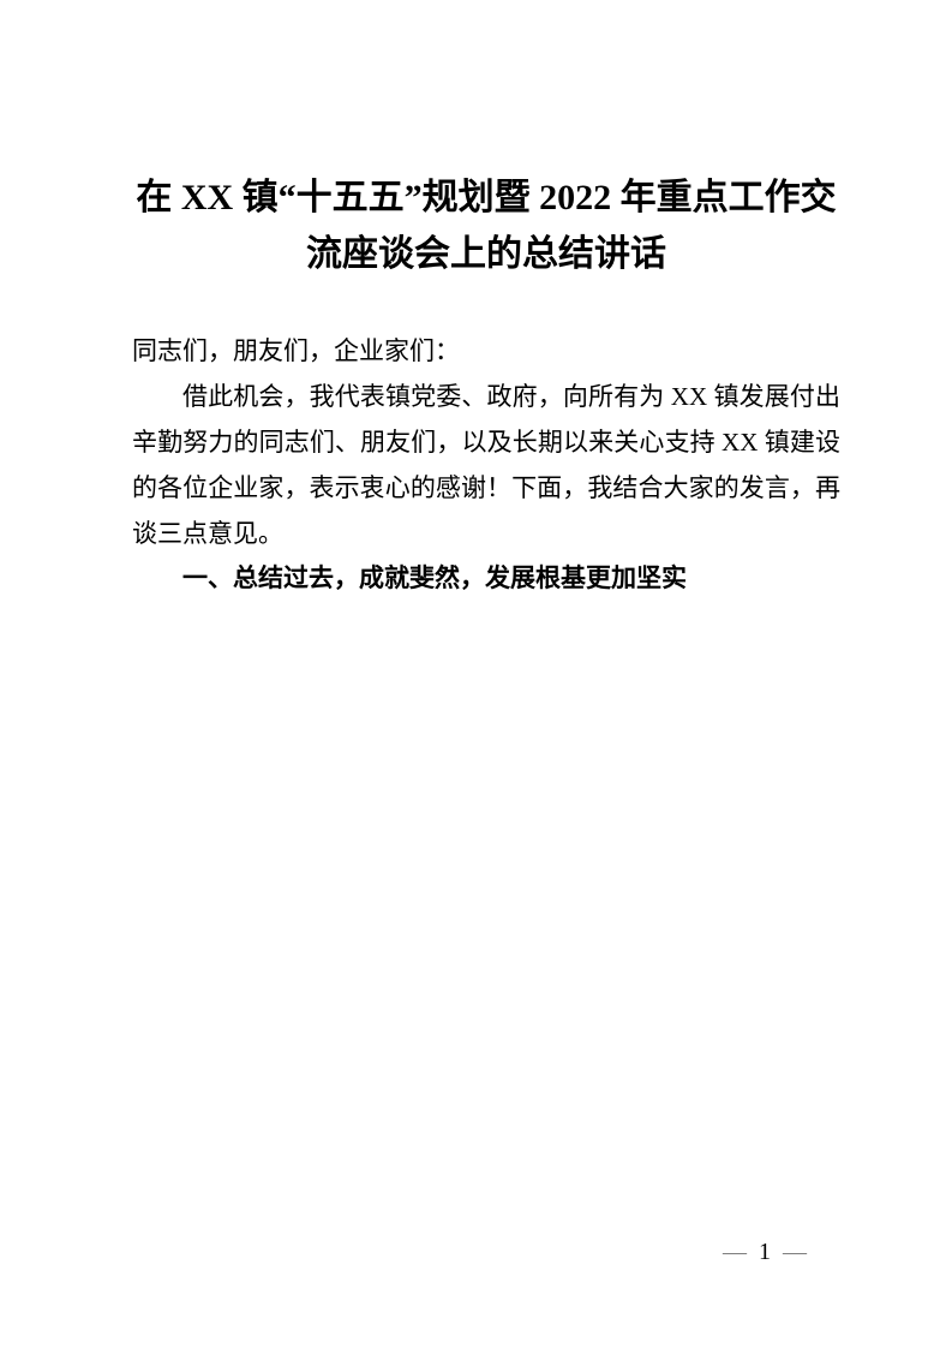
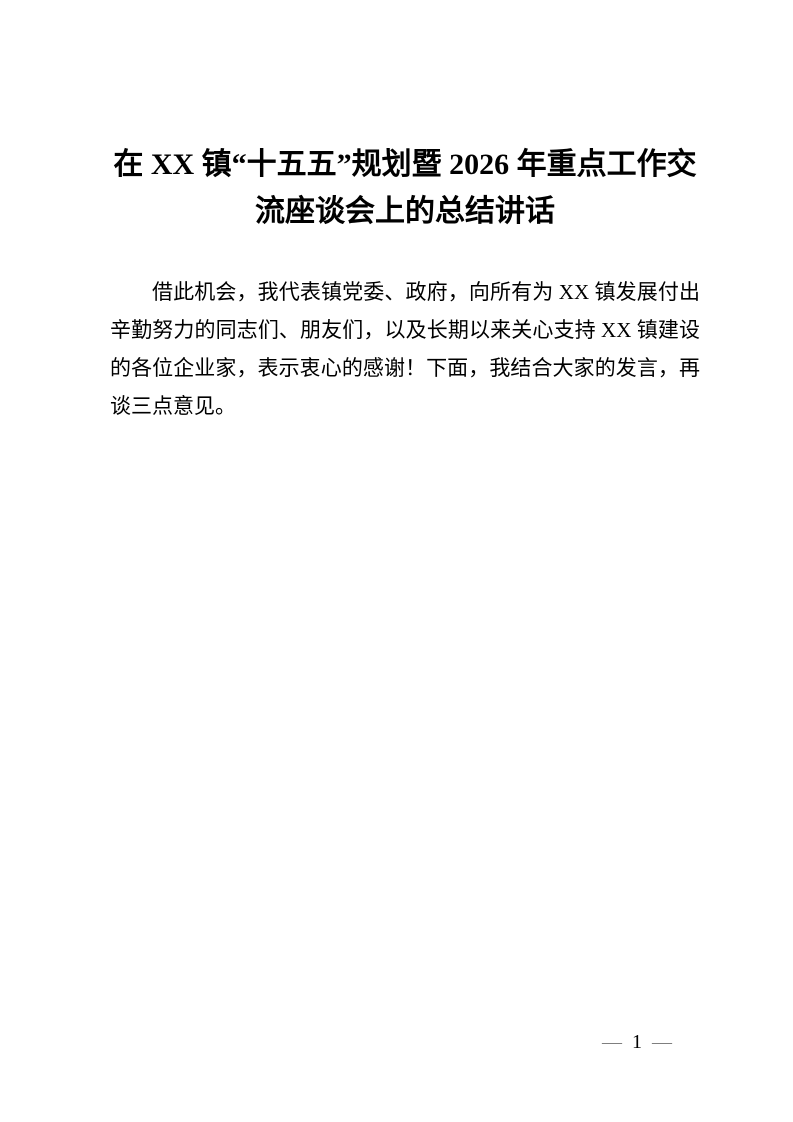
- 在 XX 镇“十五五”规划暨 2022 年重点工作交流座谈会上的总结讲话
+ 在 XX 镇“十五五”规划暨 2026 年重点工作交流座谈会上的总结讲话
- 同志们，朋友们，企业家们：
  借此机会，我代表镇党委、政府，向所有为 XX 镇发展付出辛勤努力的同志们、朋友们，以及长期以来关心支持 XX 镇建设的各位企业家，表示衷心的感谢！下面，我结合大家的发言，再谈三点意见。
- 一、总结过去，成就斐然，发展根基更加坚实
  — 1 —
